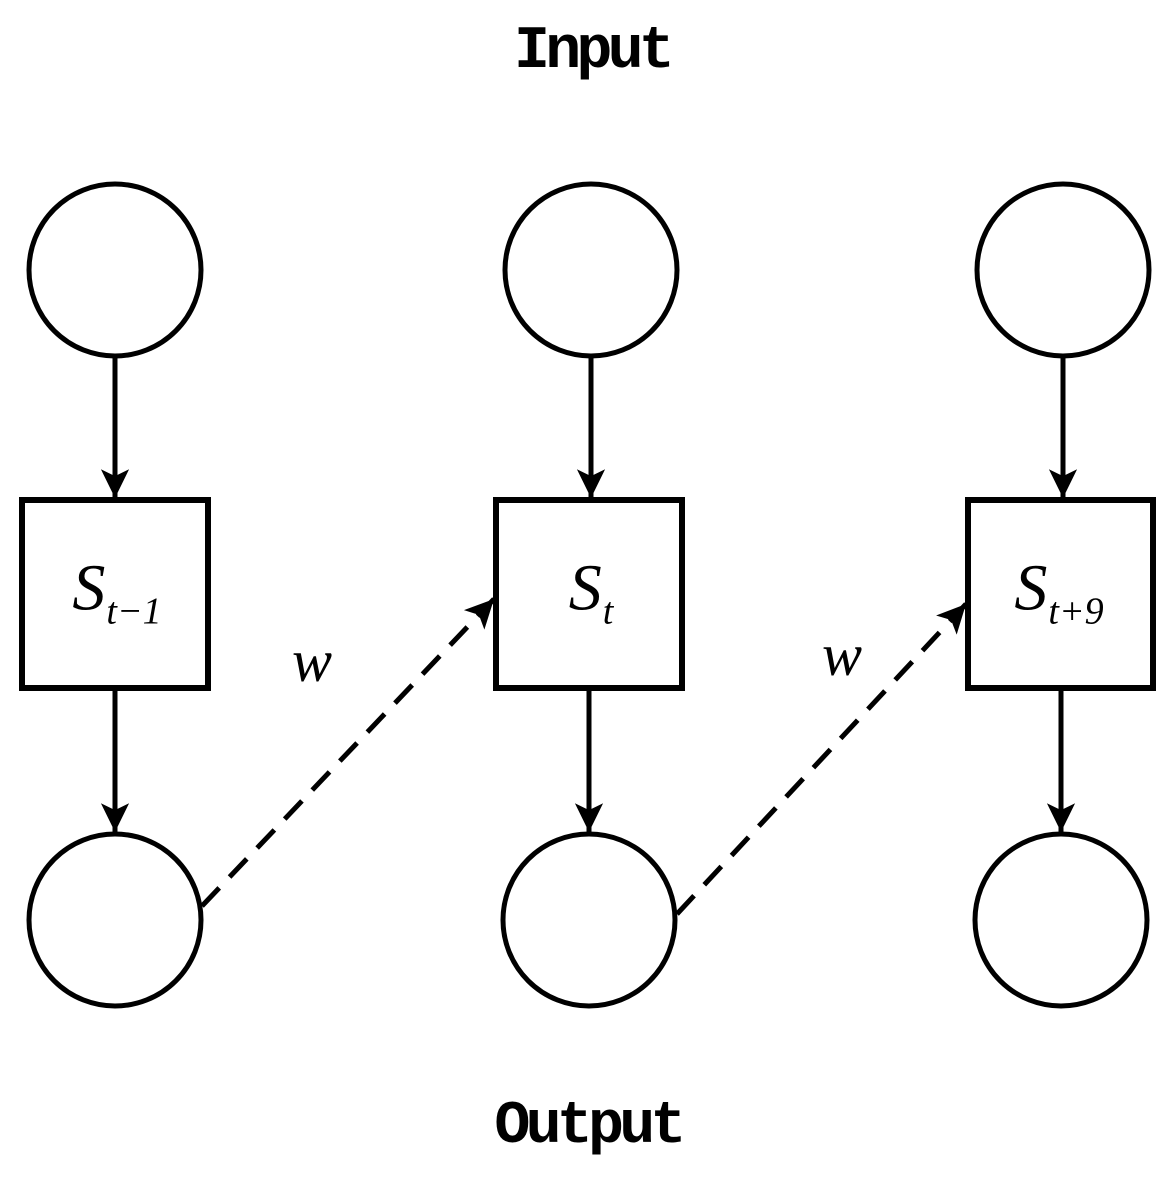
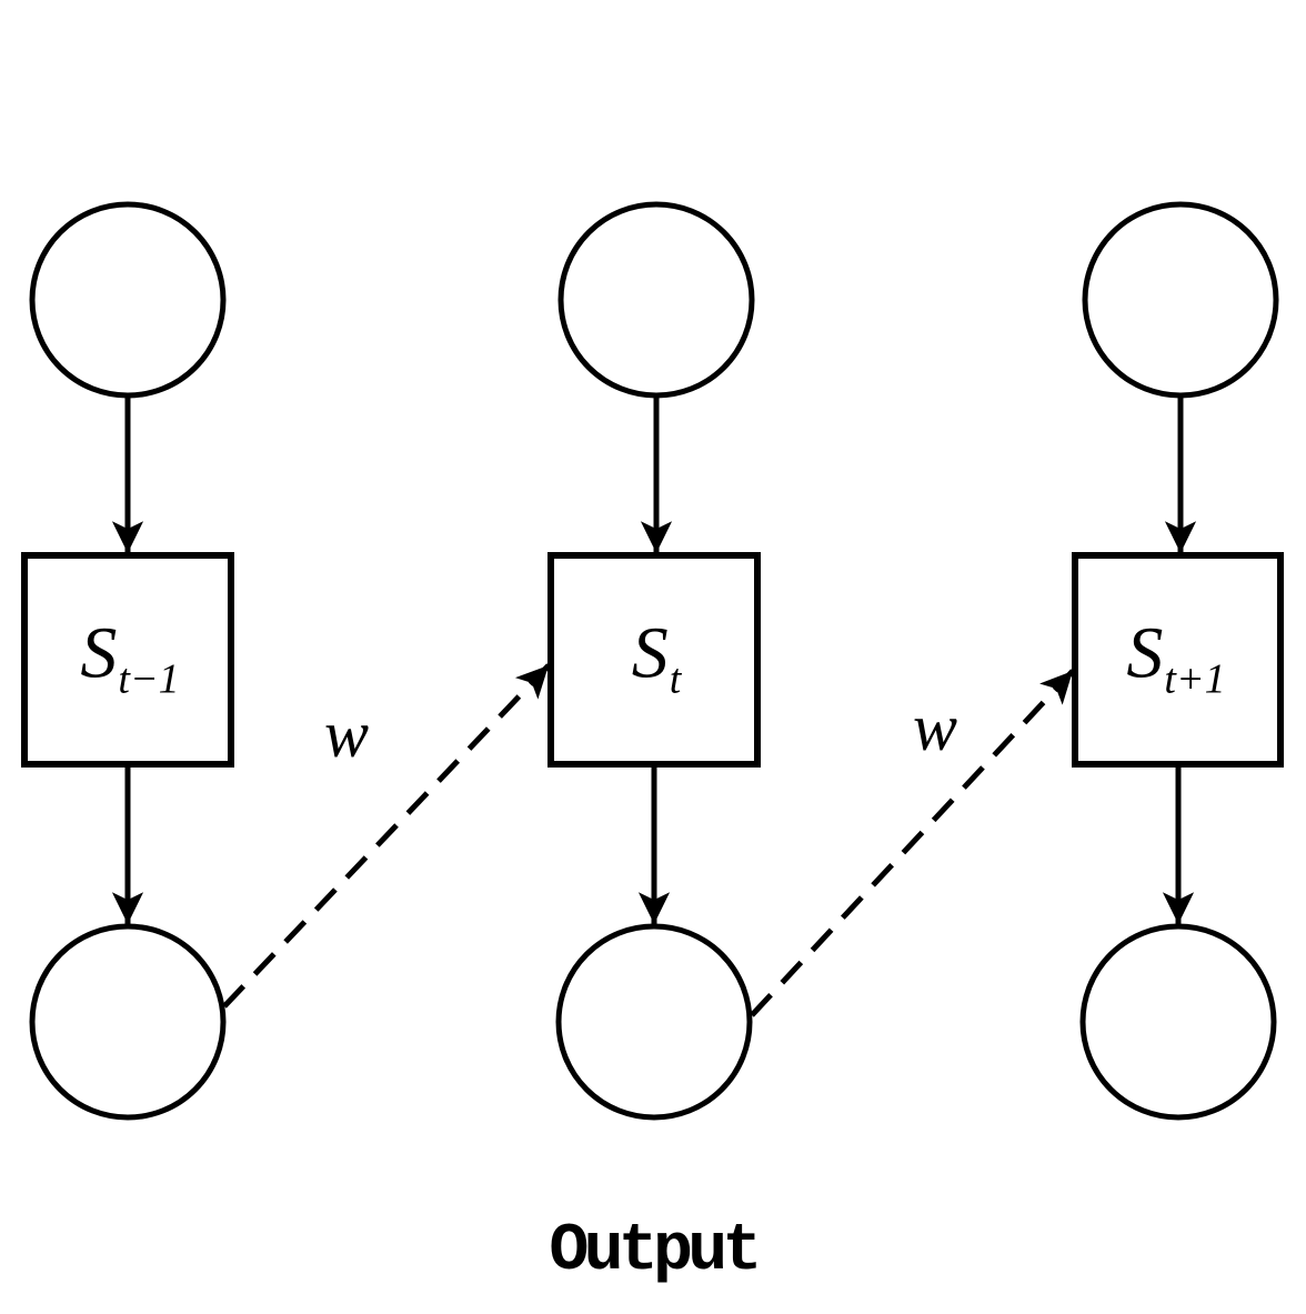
- Input
  St−1
  St
- St+9
+ St+1
  w
  w
  Output
